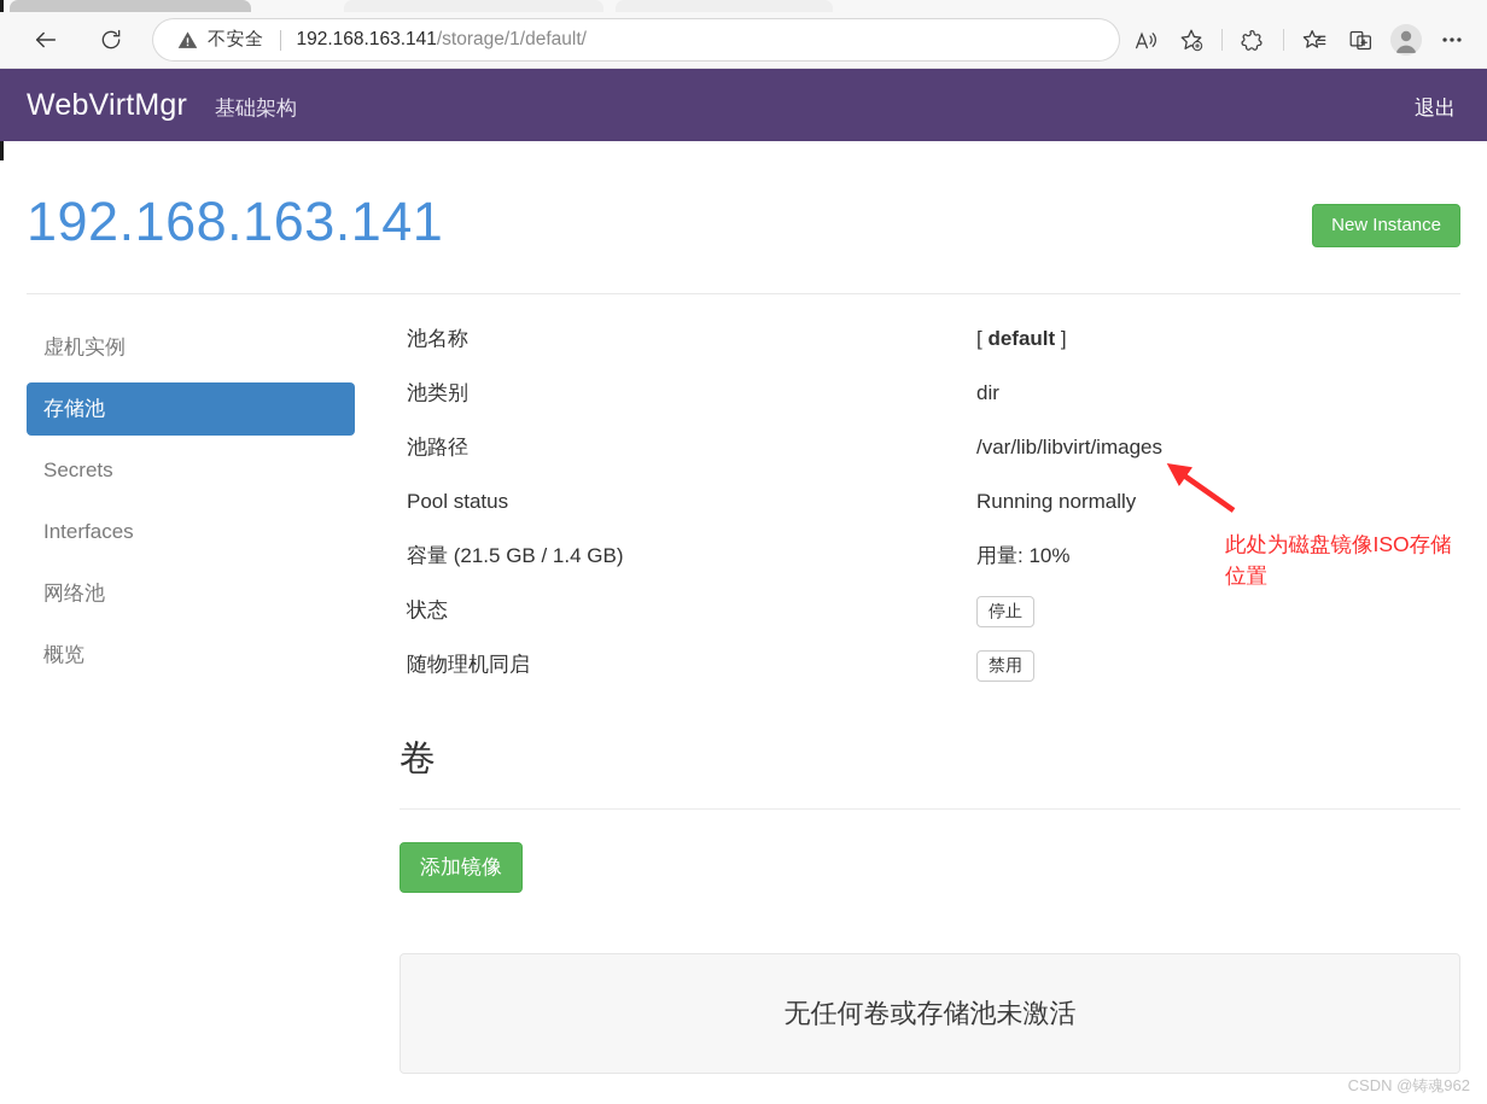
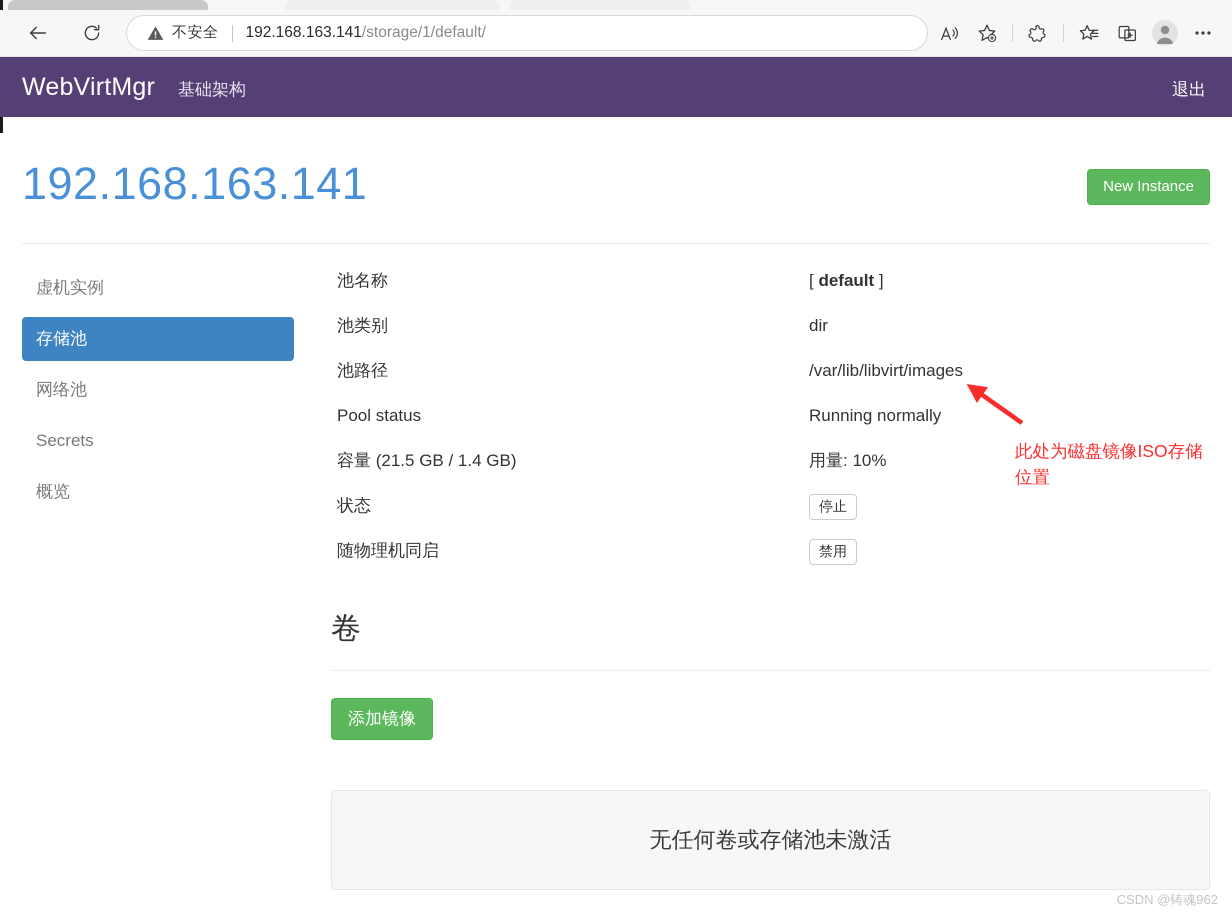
  不安全
  192.168.163.141/storage/1/default/
  WebVirtMgr
  基础架构
  退出
  192.168.163.141
  New Instance
  虚机实例
  存储池
- Secrets
+ 网络池
- Interfaces
- 网络池
+ Secrets
  概览
  池名称
  [ default ]
  池类别
  dir
  池路径
  /var/lib/libvirt/images
  Pool status
  Running normally
  容量 (21.5 GB / 1.4 GB)
  用量: 10%
  状态
  停止
  随物理机同启
  禁用
  卷
  添加镜像
  无任何卷或存储池未激活
  此处为磁盘镜像ISO存储位置
  CSDN @铸魂962
